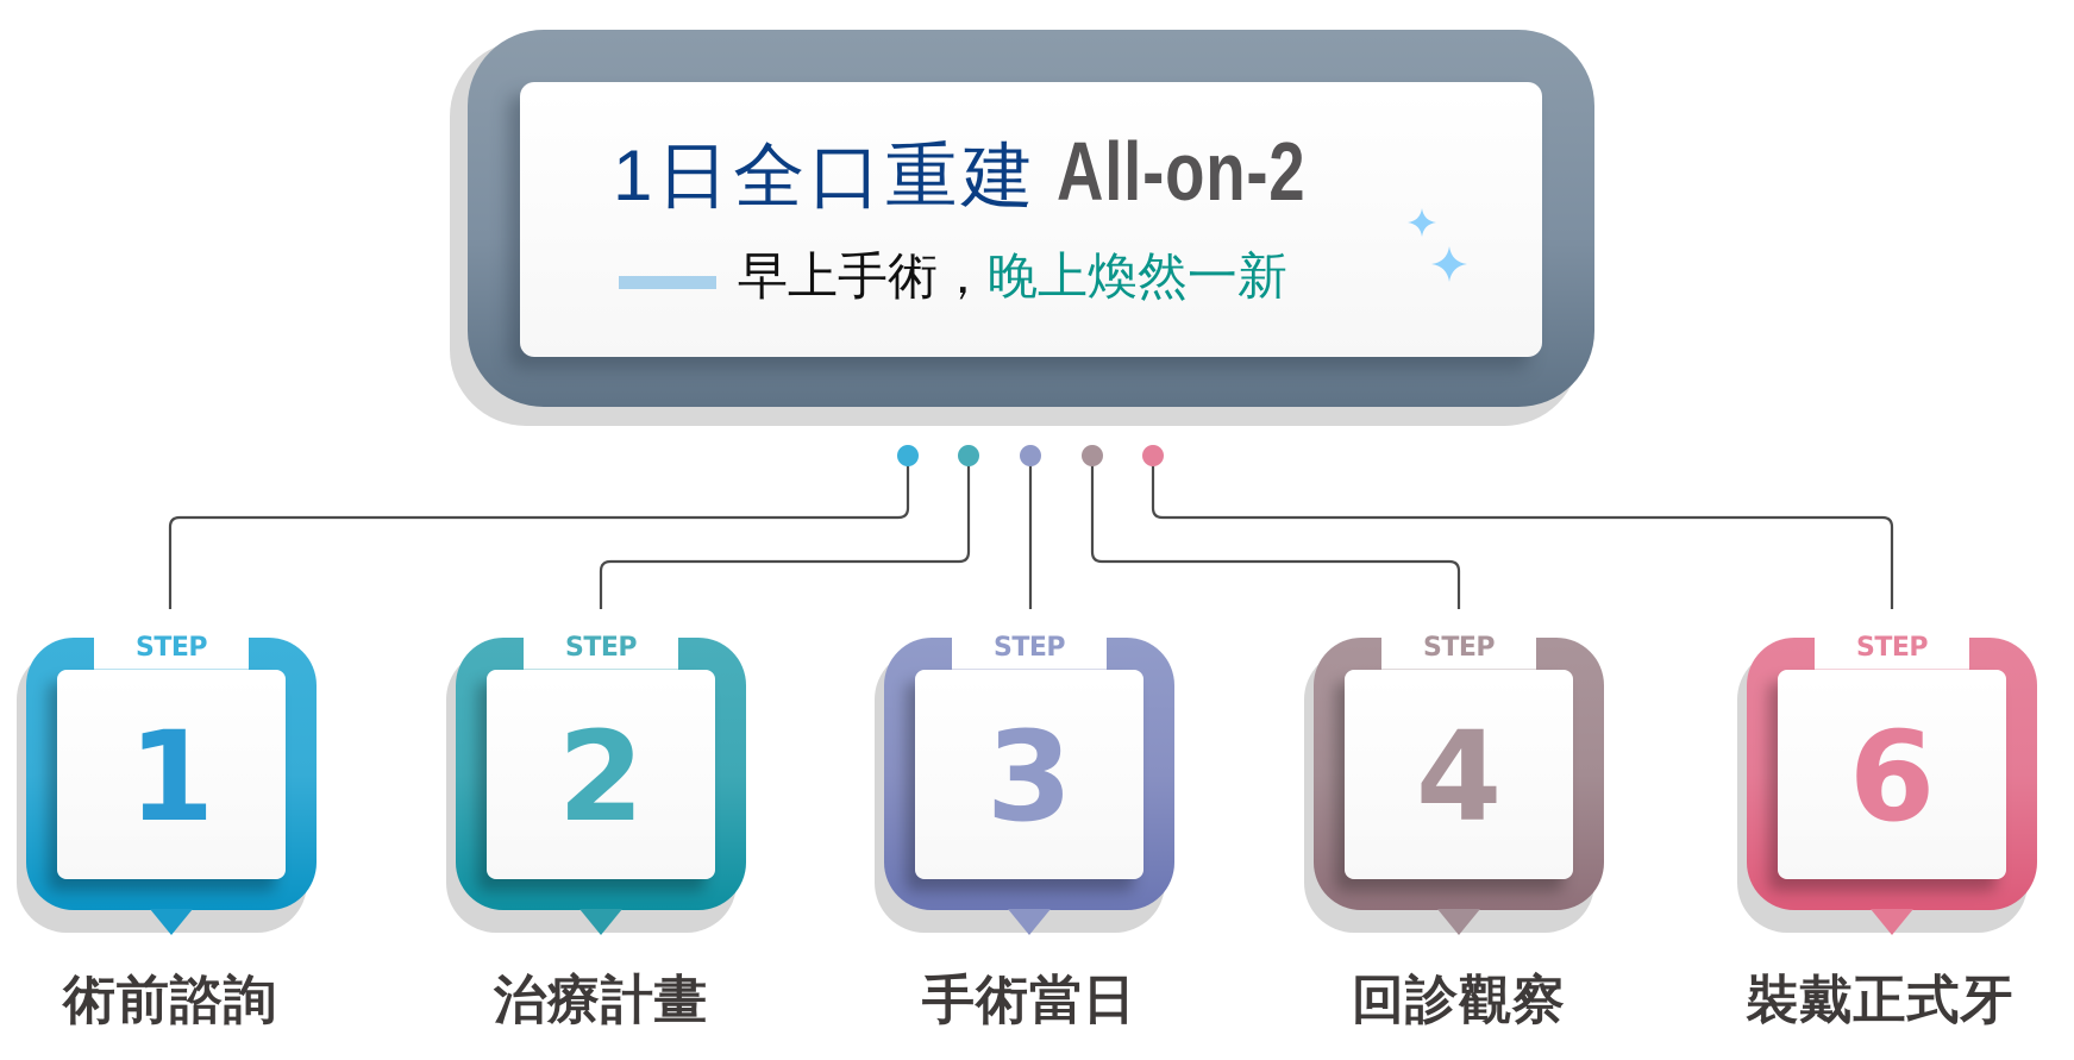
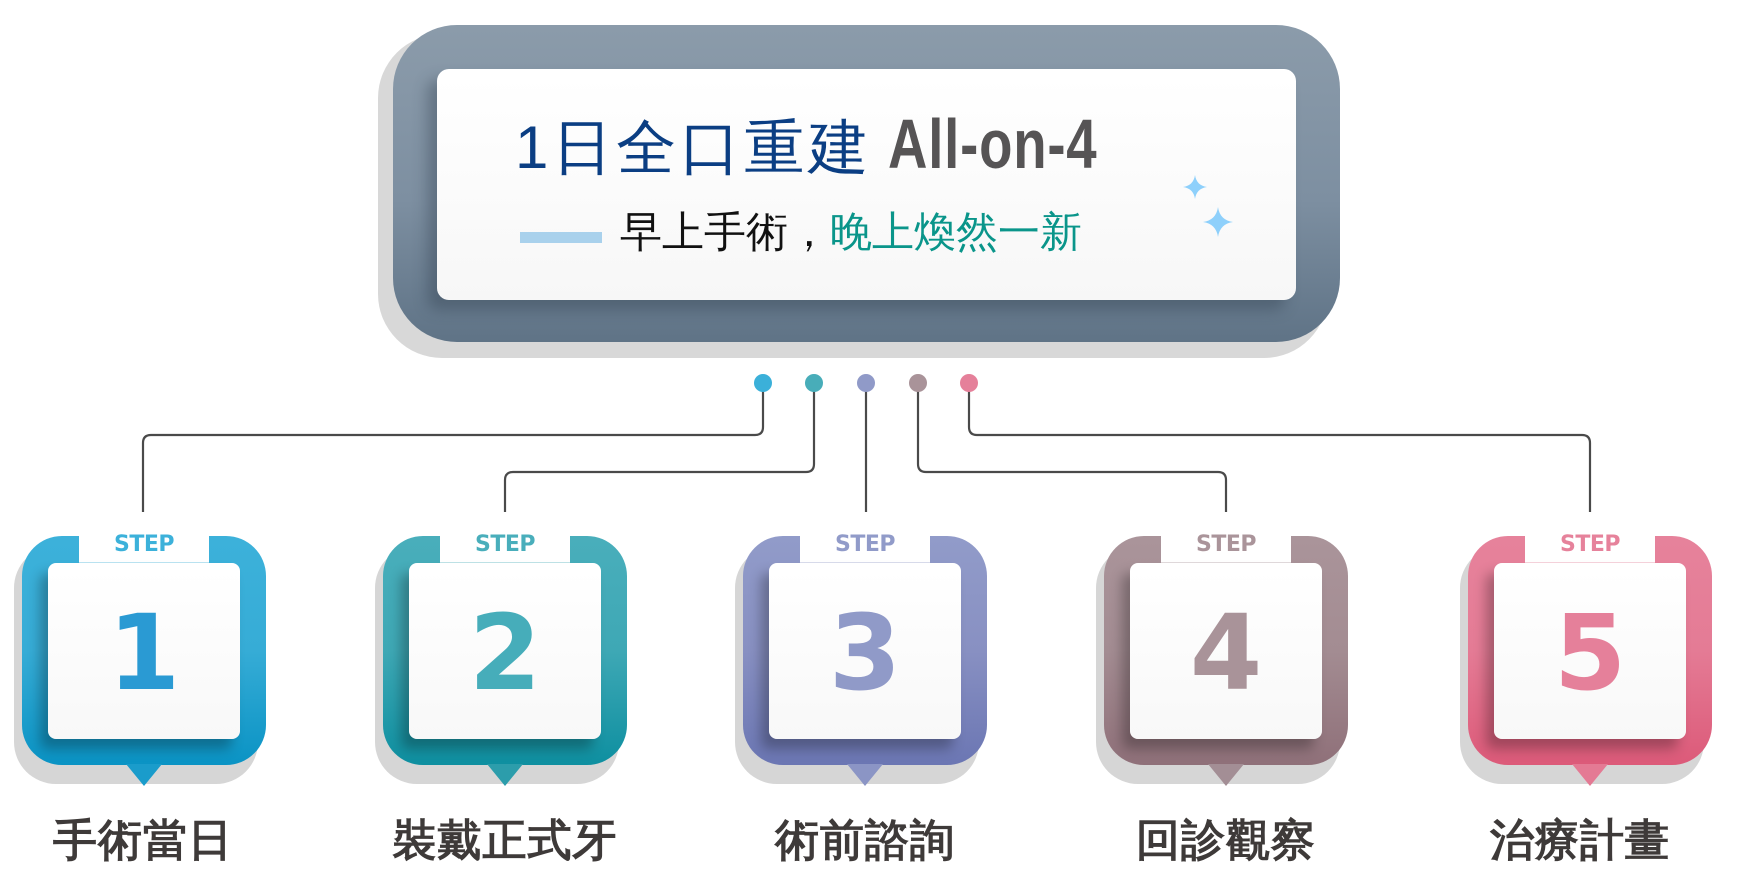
- 1日全口重建 All-on-2
+ 1日全口重建 All-on-4
  早上手術，晚上煥然一新
  STEP
  1
- 術前諮詢
+ 手術當日
  STEP
  2
- 治療計畫
+ 裝戴正式牙
  STEP
  3
- 手術當日
+ 術前諮詢
  STEP
  4
  回診觀察
  STEP
- 6
+ 5
- 裝戴正式牙
+ 治療計畫
